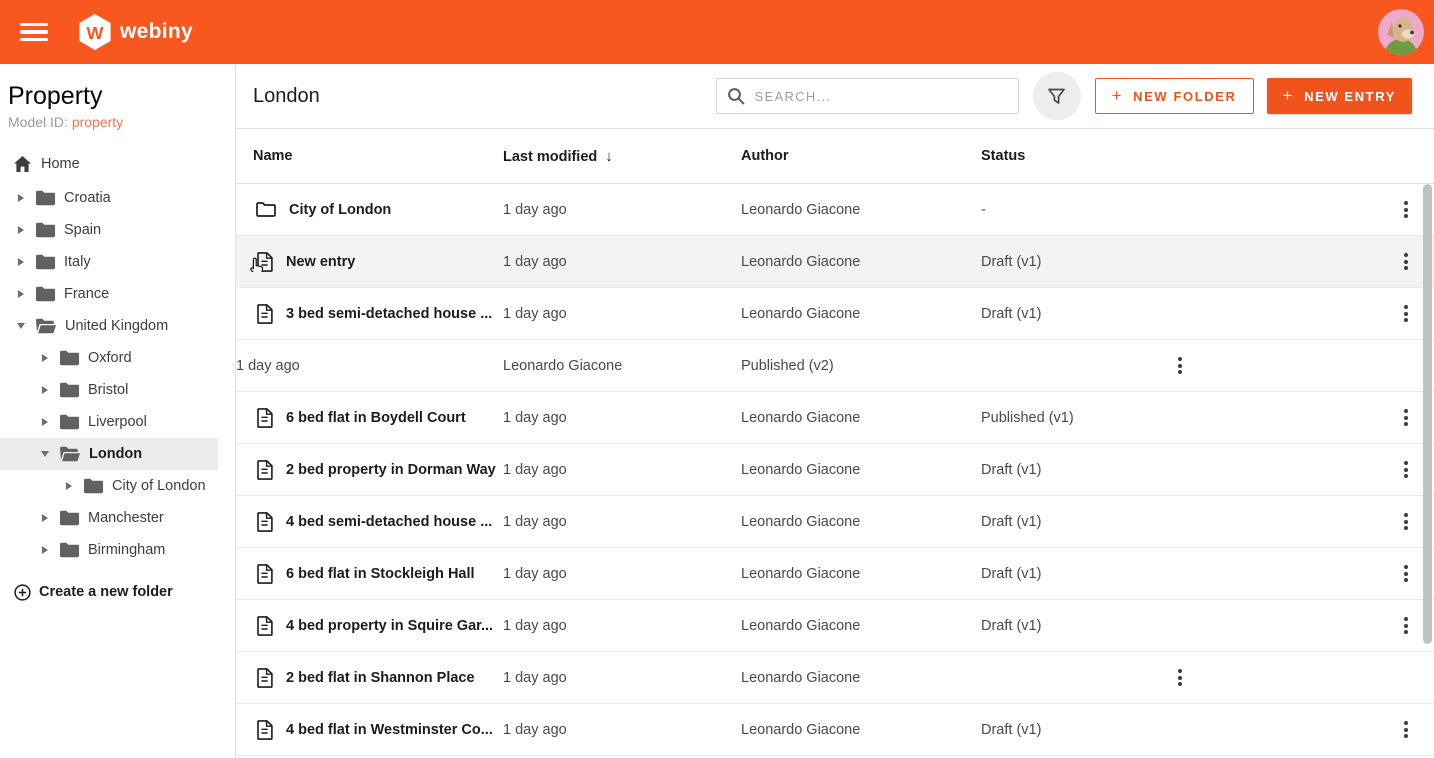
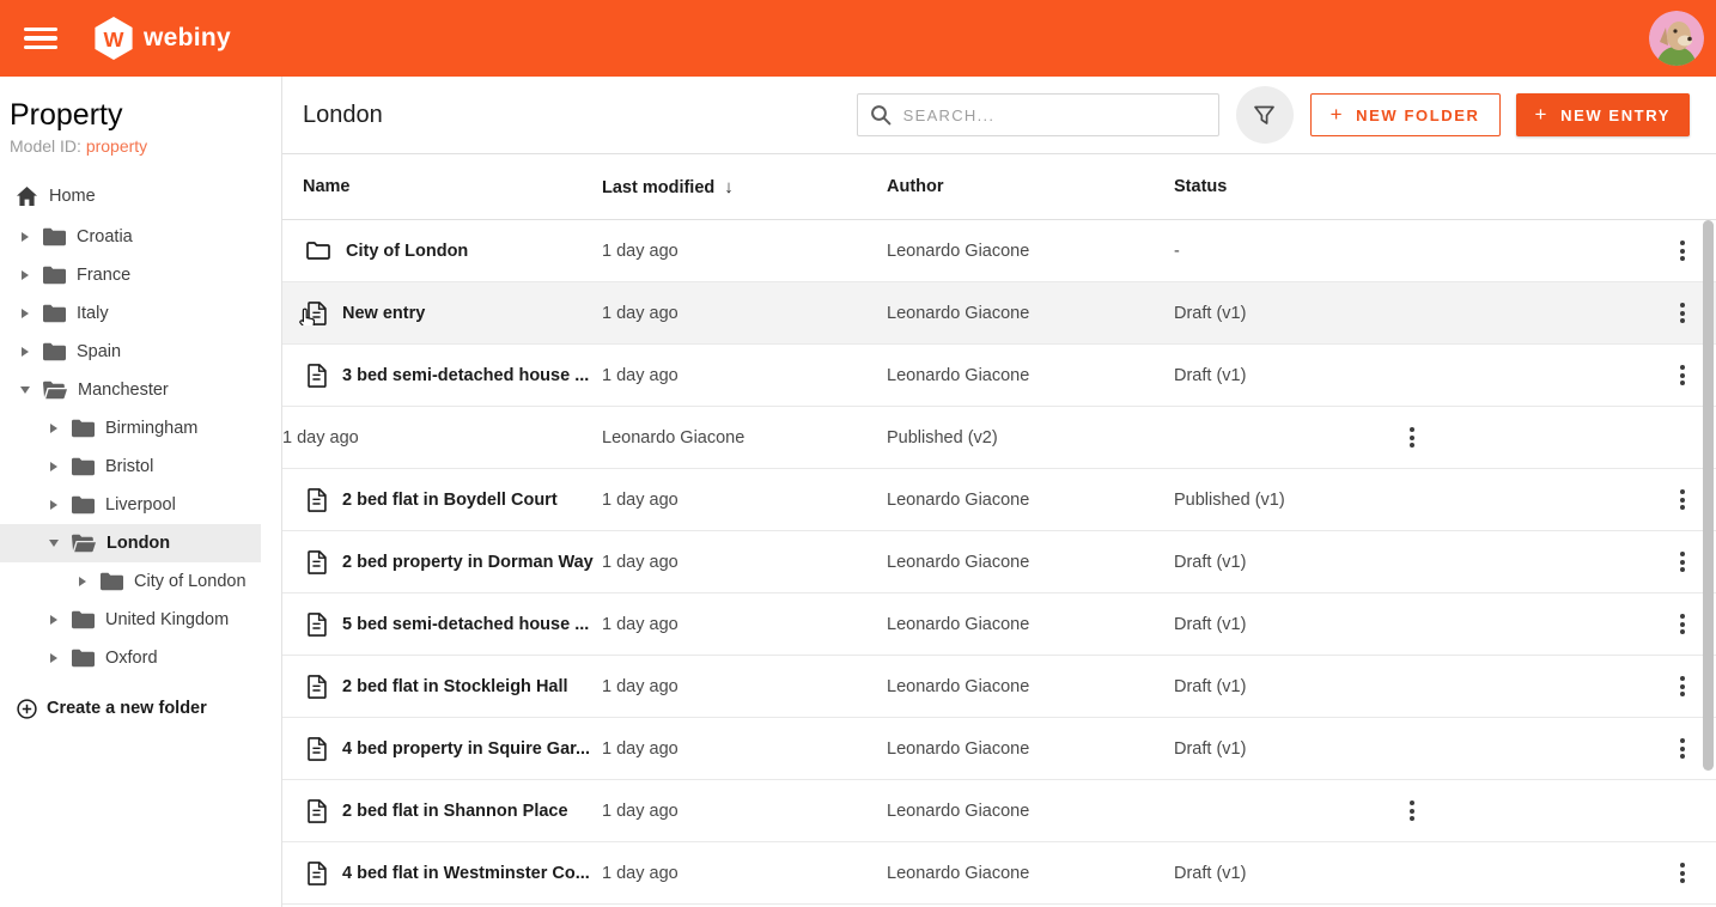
  W
  webiny
  Property
  Model ID: property
  Home
  Croatia
- Spain
+ France
  Italy
- France
+ Spain
- United Kingdom
+ Manchester
- Oxford
+ Birmingham
  Bristol
  Liverpool
  London
  City of London
- Manchester
+ United Kingdom
- Birmingham
+ Oxford
  Create a new folder
  London
  SEARCH...
  +
  NEW FOLDER
  +
  NEW ENTRY
  Name
  Last modified ↓
  Author
  Status
  City of London
  1 day ago
  Leonardo Giacone
  -
  New entry
  1 day ago
  Leonardo Giacone
  Draft (v1)
  3 bed semi-detached house ...
  1 day ago
  Leonardo Giacone
  Draft (v1)
  1 day ago
  Leonardo Giacone
  Published (v2)
- 6 bed flat in Boydell Court
+ 2 bed flat in Boydell Court
  1 day ago
  Leonardo Giacone
  Published (v1)
  2 bed property in Dorman Way
  1 day ago
  Leonardo Giacone
  Draft (v1)
- 4 bed semi-detached house ...
+ 5 bed semi-detached house ...
  1 day ago
  Leonardo Giacone
  Draft (v1)
- 6 bed flat in Stockleigh Hall
+ 2 bed flat in Stockleigh Hall
  1 day ago
  Leonardo Giacone
  Draft (v1)
  4 bed property in Squire Gar...
  1 day ago
  Leonardo Giacone
  Draft (v1)
  2 bed flat in Shannon Place
  1 day ago
  Leonardo Giacone
  4 bed flat in Westminster Co...
  1 day ago
  Leonardo Giacone
  Draft (v1)
